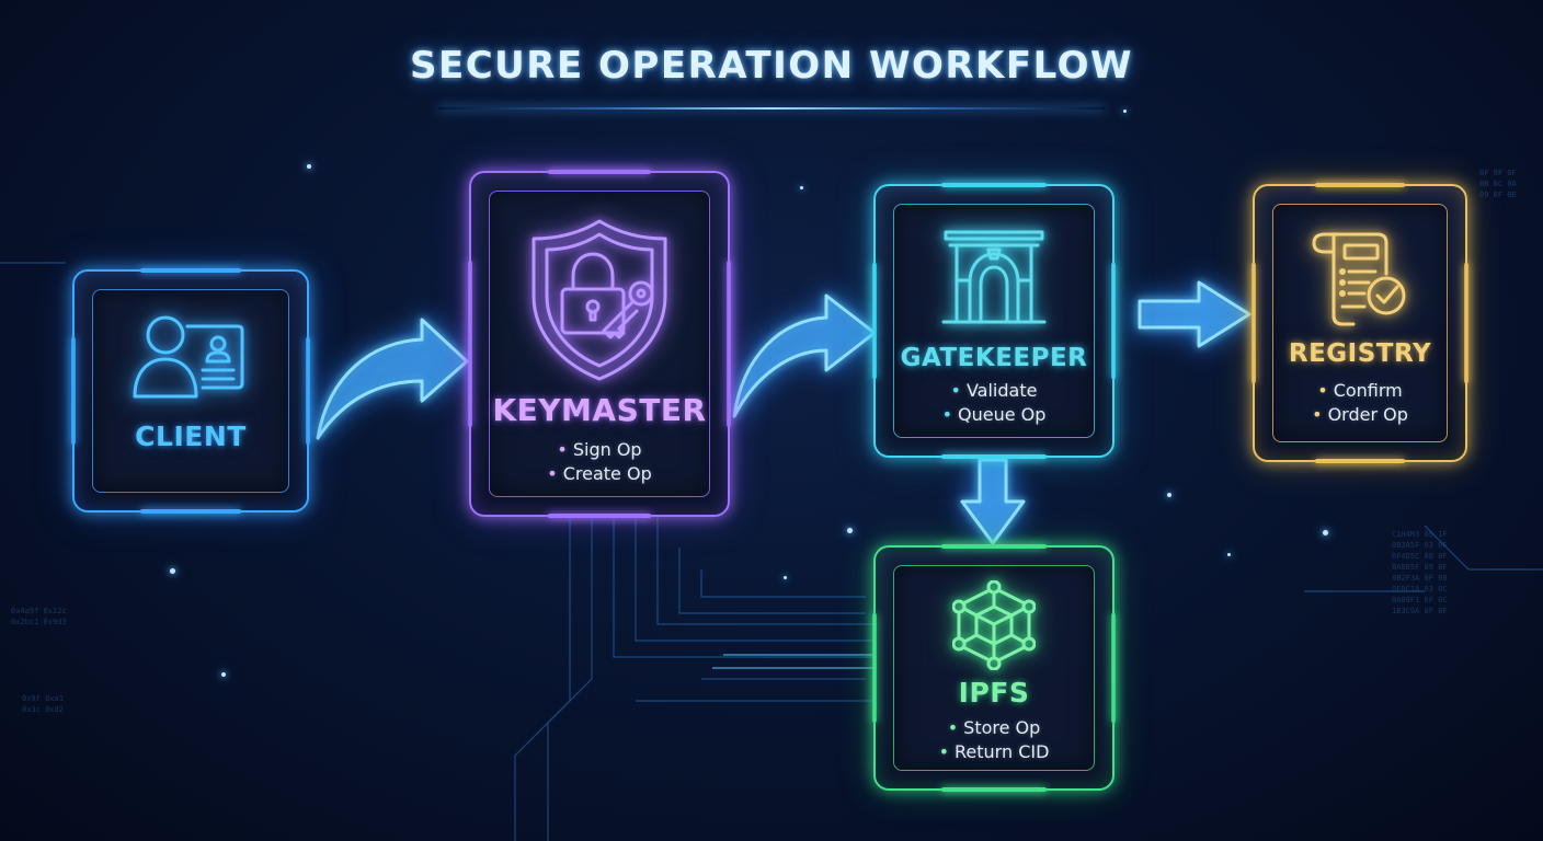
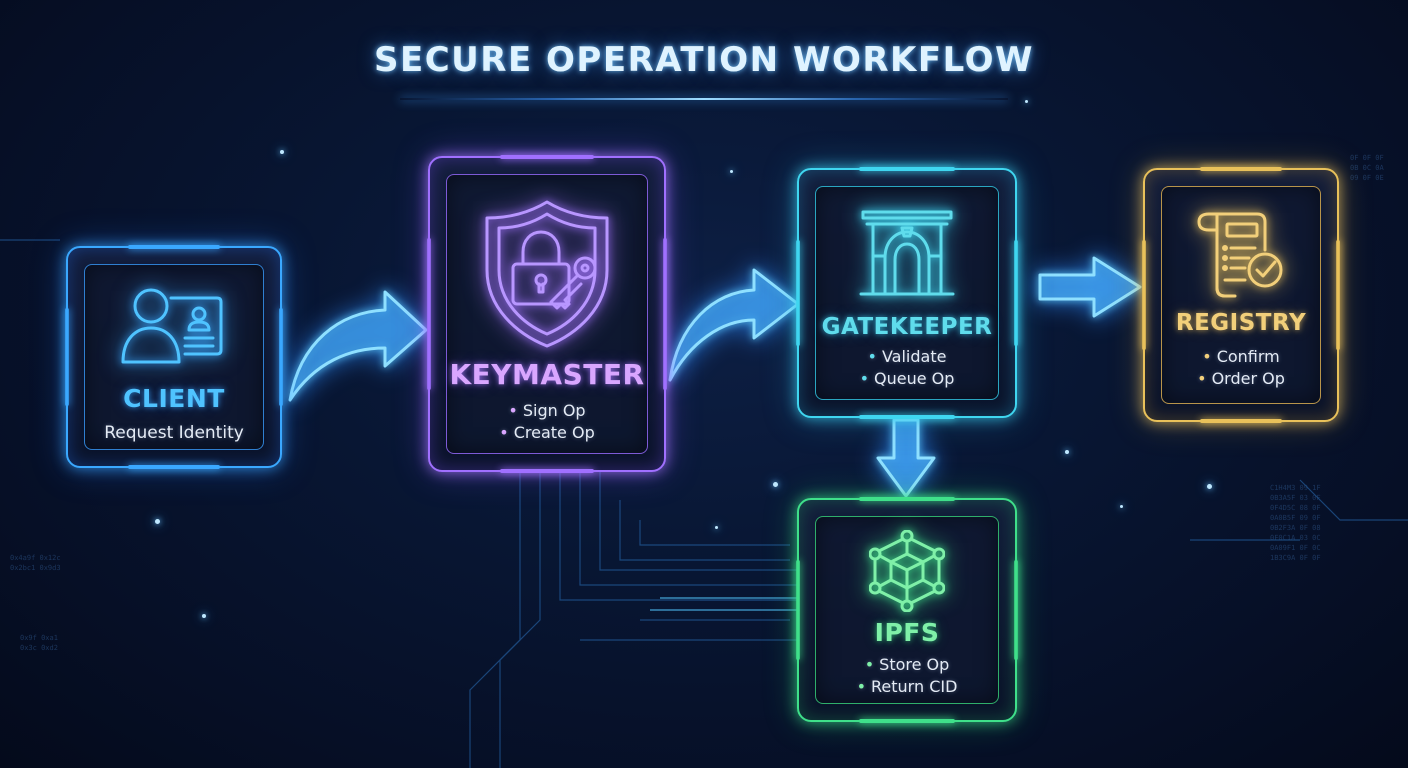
  C1H4M3 09 1F
  0B3A5F 03 0F
  0F4D5C 08 0F
  0A0B5F 09 0F
  0B2F3A 0F 08
  0F0C1A 03 0C
  0A09F1 0F 0C
  1B3C9A 0F 0F
  0x4a9f 0x12c
  0x2bc1 0x9d3
  0x9f 0xa1
  0x3c 0xd2
  0F 0F 0F
  0B 0C 0A
  09 0F 0E
  SECURE OPERATION WORKFLOW
  CLIENT
+ Request Identity
  KEYMASTER
  • Sign Op
  • Create Op
  GATEKEEPER
  • Validate
  • Queue Op
  REGISTRY
  • Confirm
  • Order Op
  IPFS
  • Store Op
  • Return CID
